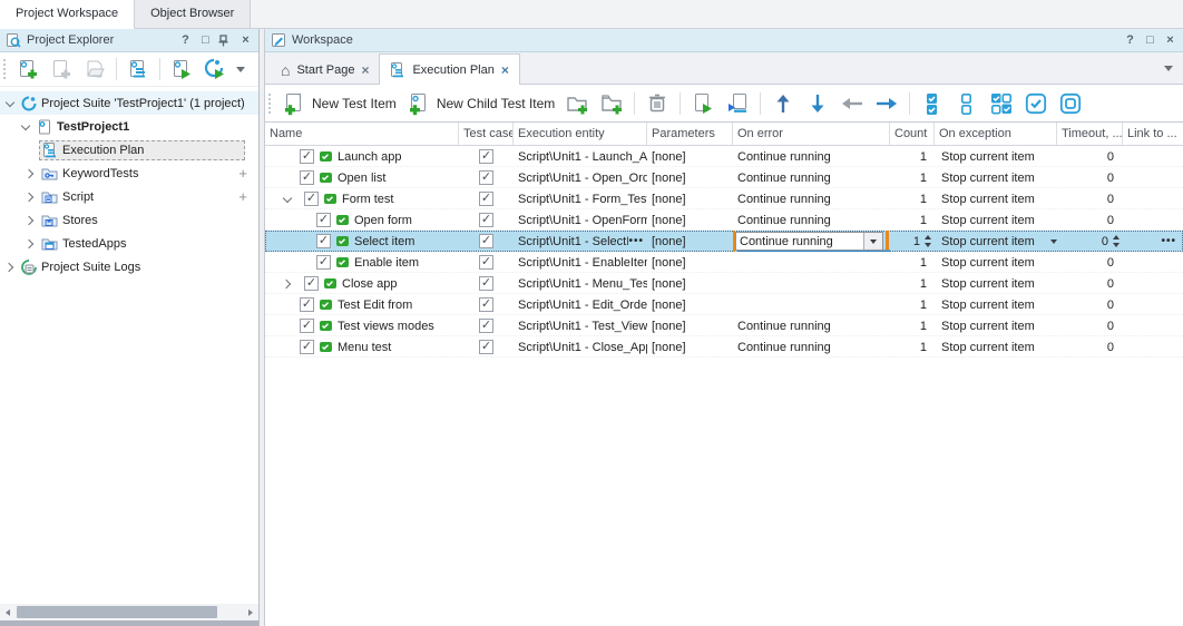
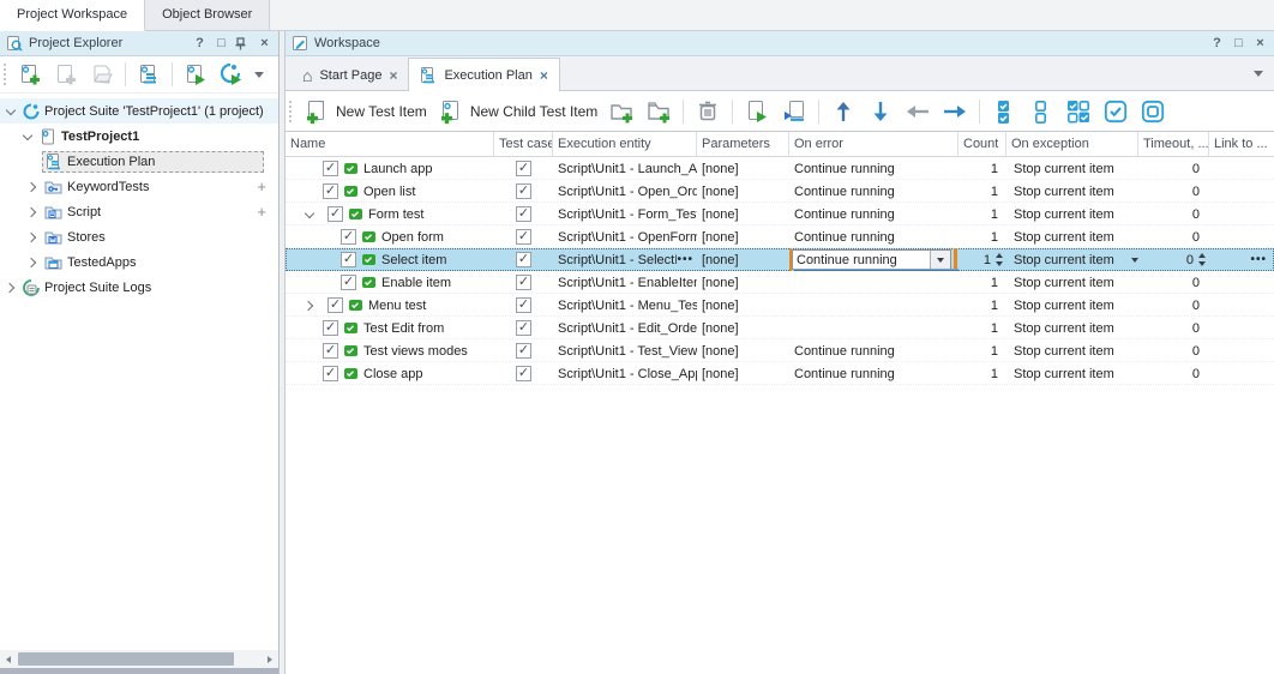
  Project Workspace
  Object Browser
  Project Explorer
  ?
  □
  ×
  Project Suite 'TestProject1' (1 project)
  TestProject1
  Execution Plan
  KeywordTests
  +
  Script
  +
  Stores
  TestedApps
  Project Suite Logs
  Workspace
  ?
  □
  ×
  ⌂
  Start Page
  ×
  Execution Plan
  ×
  New Test Item
  New Child Test Item
  Name
  Test case
  Execution entity
  Parameters
  On error
  Count
  On exception
  Timeout, ...
  Link to ...
  ✓
  Launch app
  ✓
  Script\Unit1 - Launch_A
  [none]
  Continue running
  1
  Stop current item
  0
  ✓
  Open list
  ✓
  Script\Unit1 - Open_Ord
  [none]
  Continue running
  1
  Stop current item
  0
  ✓
  Form test
  ✓
  Script\Unit1 - Form_Tes
  [none]
  Continue running
  1
  Stop current item
  0
  ✓
  Open form
  ✓
  Script\Unit1 - OpenForm
  [none]
  Continue running
  1
  Stop current item
  0
  ✓
  Select item
  ✓
  Script\Unit1 - SelectI
  •••
  [none]
  Continue running
  1
  Stop current item
  0
  •••
  ✓
  Enable item
  ✓
  Script\Unit1 - EnableIte
  [none]
  1
  Stop current item
  0
  ✓
- Close app
+ Menu test
  ✓
  Script\Unit1 - Menu_Tes
  [none]
  1
  Stop current item
  0
  ✓
  Test Edit from
  ✓
  Script\Unit1 - Edit_Orde
  [none]
  1
  Stop current item
  0
  ✓
  Test views modes
  ✓
  Script\Unit1 - Test_View
  [none]
  Continue running
  1
  Stop current item
  0
  ✓
- Menu test
+ Close app
  ✓
  Script\Unit1 - Close_Ap
  [none]
  Continue running
  1
  Stop current item
  0
